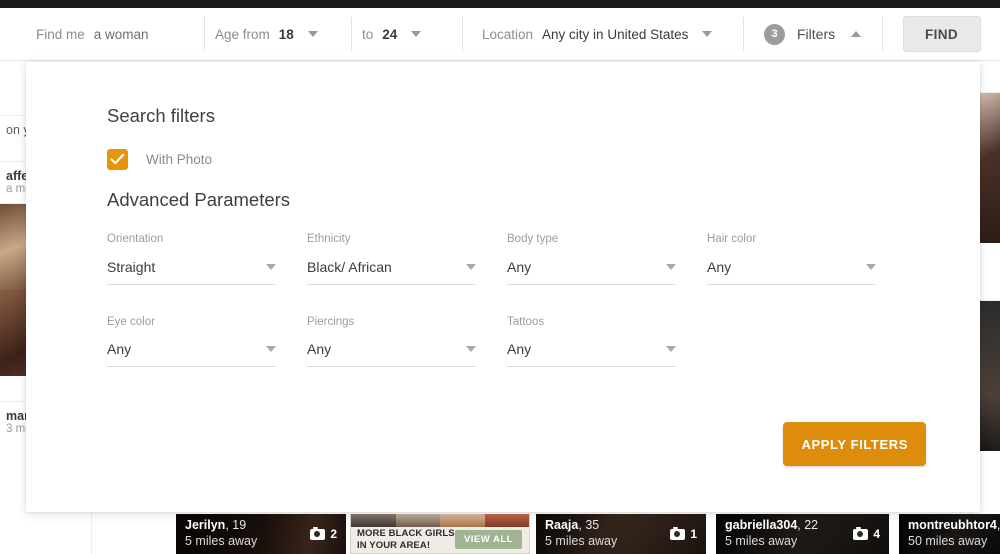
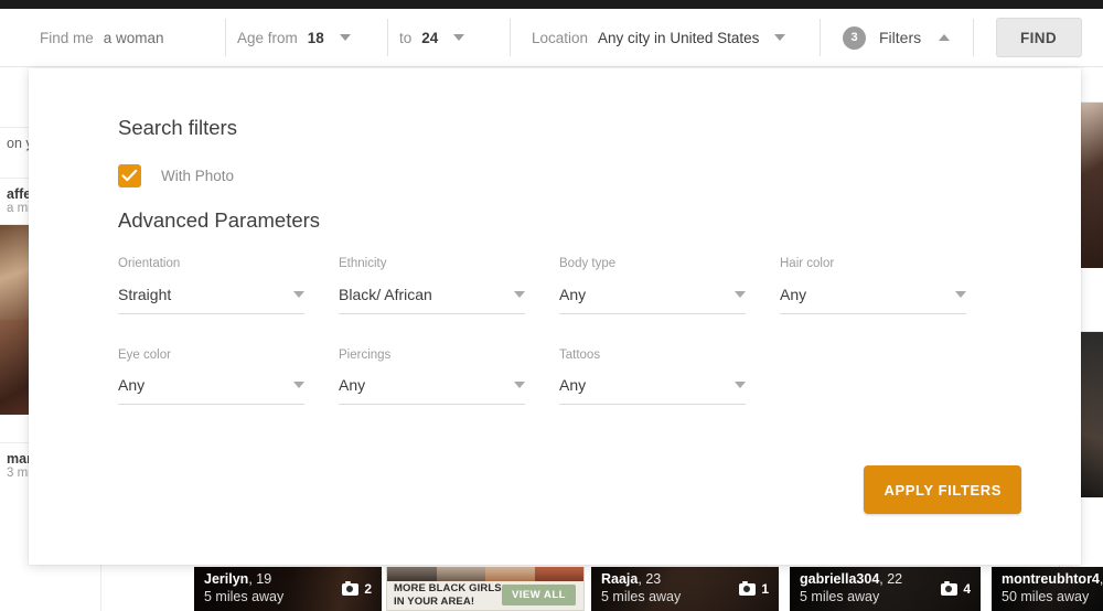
  Find me
  a woman
  Age from
  18
  to
  24
  Location
  Any city in United States
  3
  Filters
  FIND
  affe
  Search filters
  With Photo
  Advanced Parameters
  Orientation
  Straight
  Ethnicity
  Black/ African
  Body type
  Any
  Hair color
  Any
  Eye color
  Any
  Piercings
  Any
  Tattoos
  Any
  APPLY FILTERS
  Jerilyn, 19
  5 miles away
  2
  MORE BLACK GIRLS
  IN YOUR AREA!
  VIEW ALL
- Raaja, 35
+ Raaja, 23
  5 miles away
  1
  gabriella304, 22
  5 miles away
  4
  montreubhtor4,
  50 miles away
